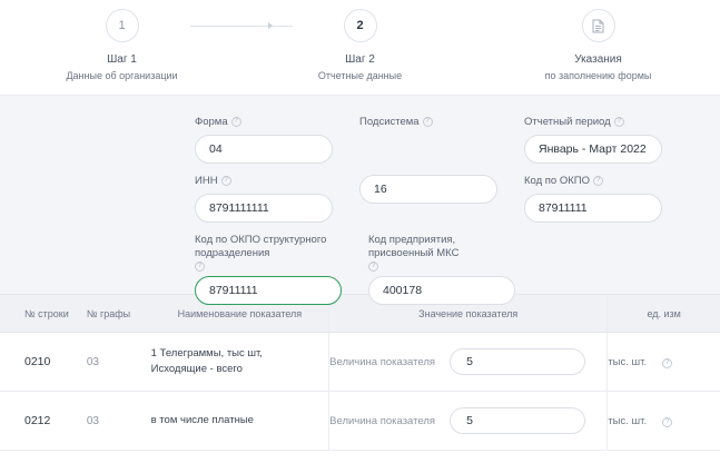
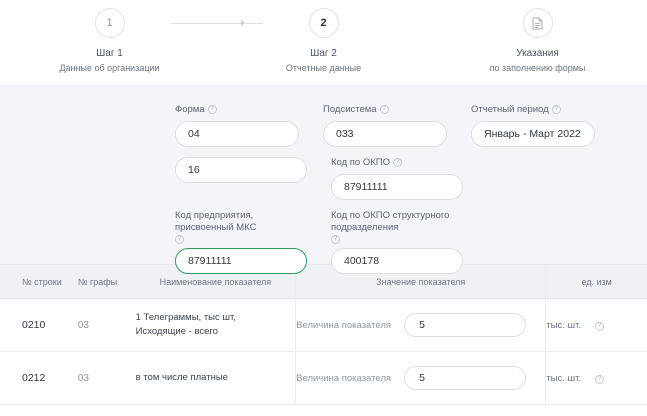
  1
  Шаг 1
  Данные об организации
  2
  Шаг 2
  Отчетные данные
  Указания
  по заполнению формы
  Форма
  04
  Подсистема
+ 033
  Отчетный период
  Январь - Март 2022
- ИНН
- 8791111111
  16
  Код по ОКПО
  87911111
- Код по ОКПО структурного подразделения
+ Код предприятия, присвоенный МКС
  87911111
- Код предприятия, присвоенный МКС
+ Код по ОКПО структурного подразделения
  400178
  № строки
  № графы
  Наименование показателя
  Значение показателя
  ед. изм
  0210
  03
  1 Телеграммы, тыс шт, Исходящие - всего
  Величина показателя
  5
  тыс. шт.
  0212
  03
  в том числе платные
  Величина показателя
  5
  тыс. шт.
